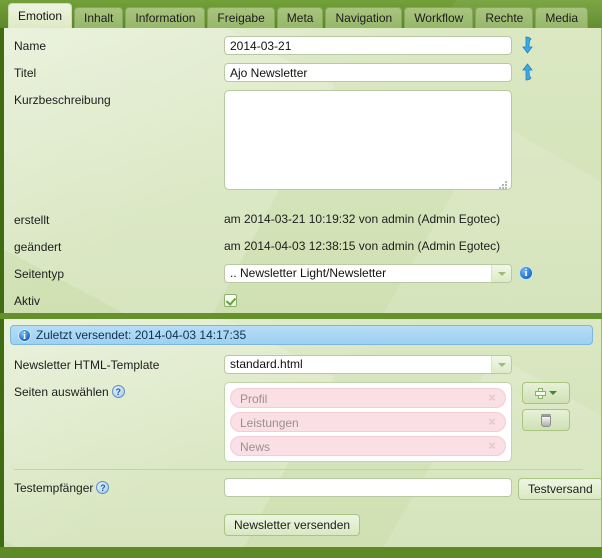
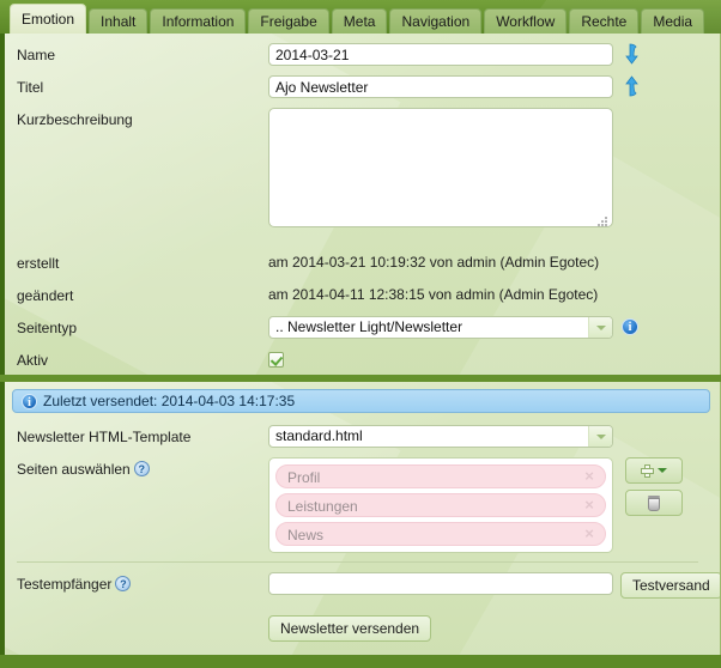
  Emotion
  Inhalt
  Information
  Freigabe
  Meta
  Navigation
  Workflow
  Rechte
  Media
  Name
  2014-03-21
  Titel
  Ajo Newsletter
  Kurzbeschreibung
  erstellt
  am 2014-03-21 10:19:32 von admin (Admin Egotec)
  geändert
- am 2014-04-03 12:38:15 von admin (Admin Egotec)
+ am 2014-04-11 12:38:15 von admin (Admin Egotec)
  Seitentyp
  .. Newsletter Light/Newsletter
  i
  Aktiv
  i
  Zuletzt versendet: 2014-04-03 14:17:35
  Newsletter HTML-Template
  standard.html
  Seiten auswählen ?
  Profil
  ×
  Leistungen
  ×
  News
  ×
  Testempfänger ?
  Testversand
  Newsletter versenden
